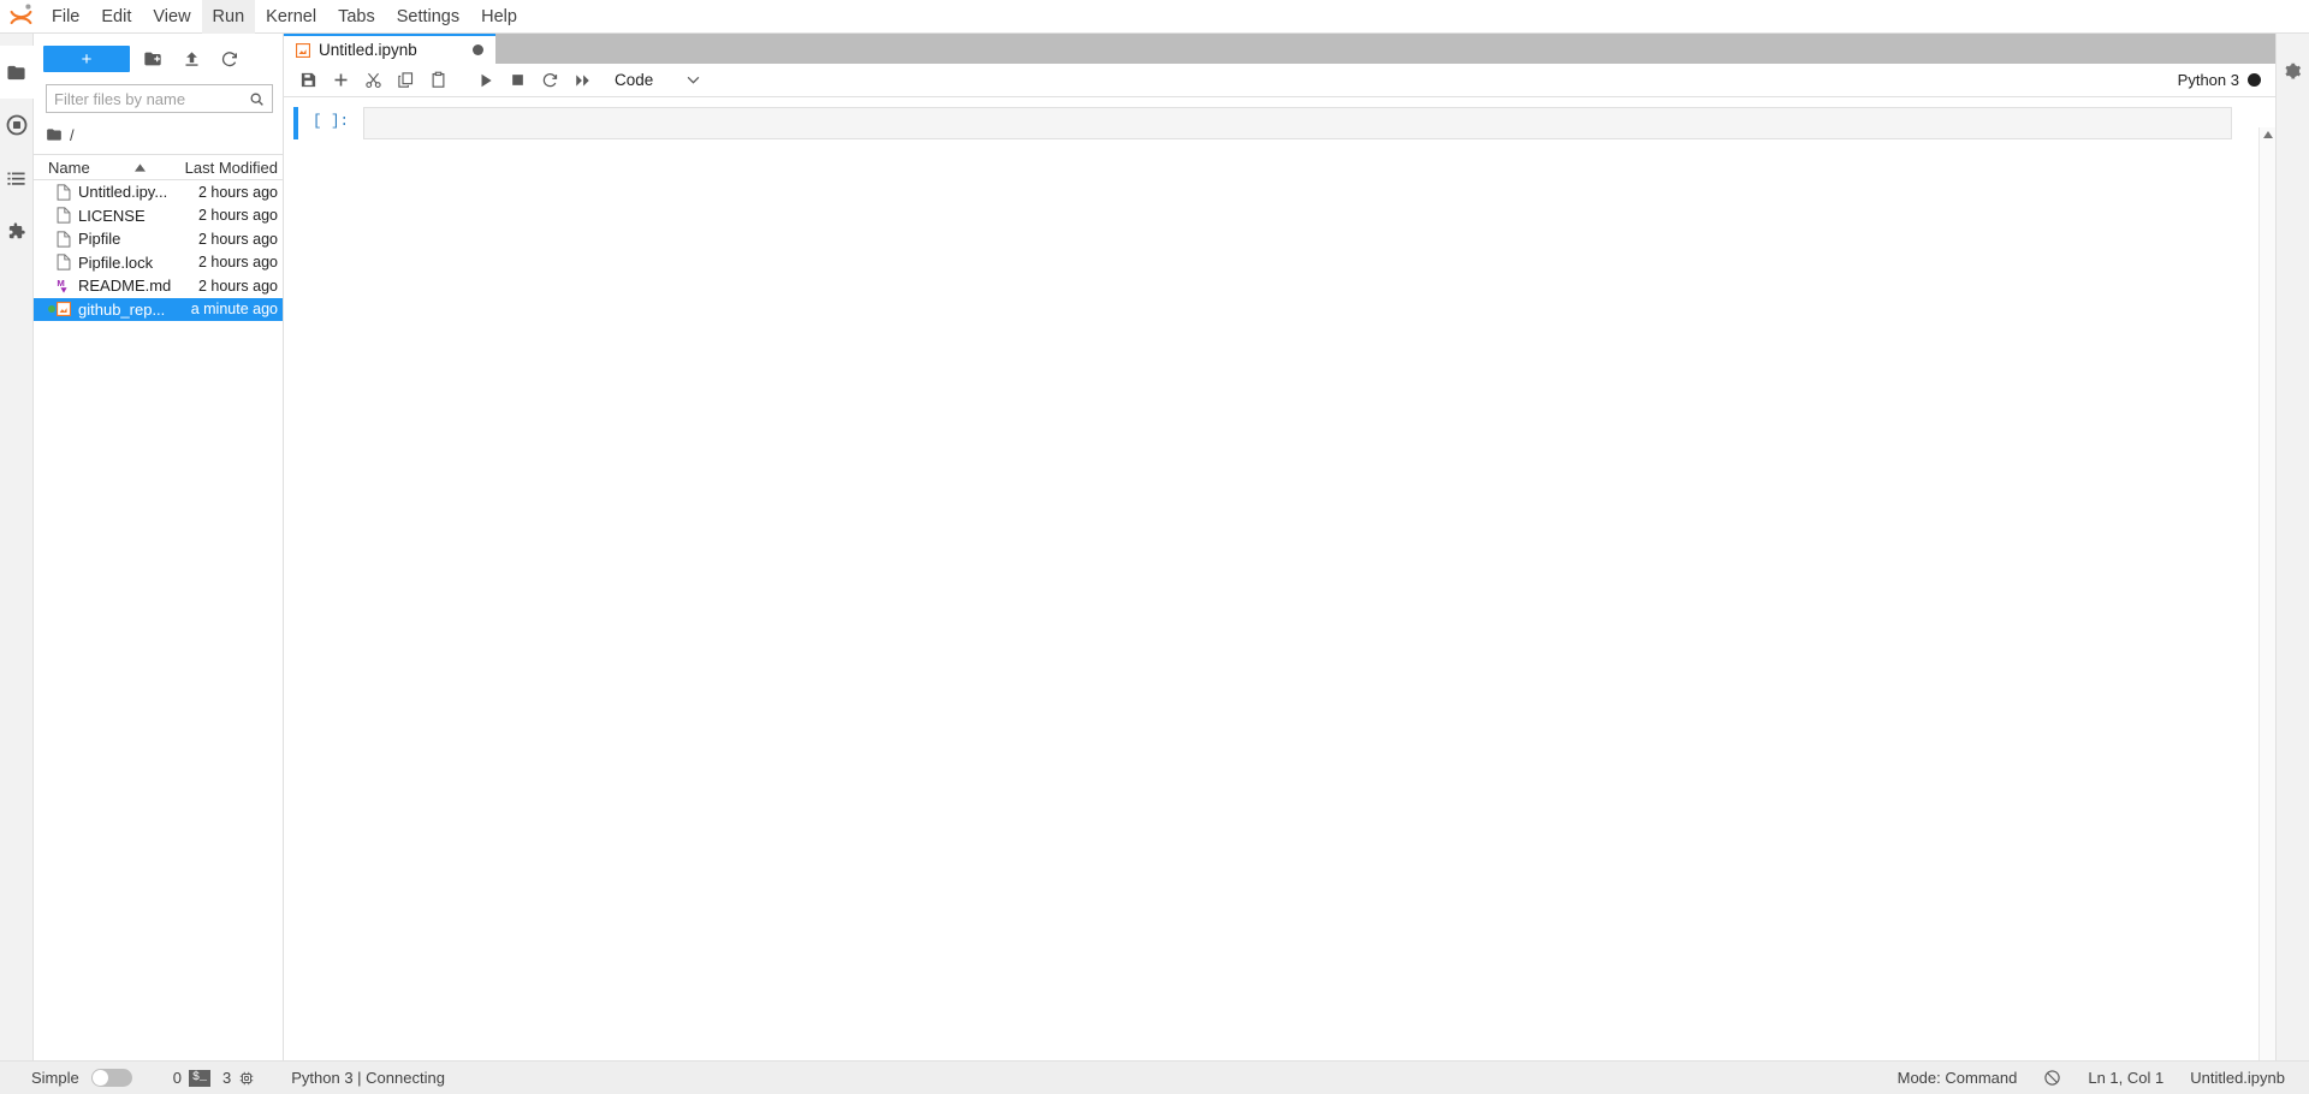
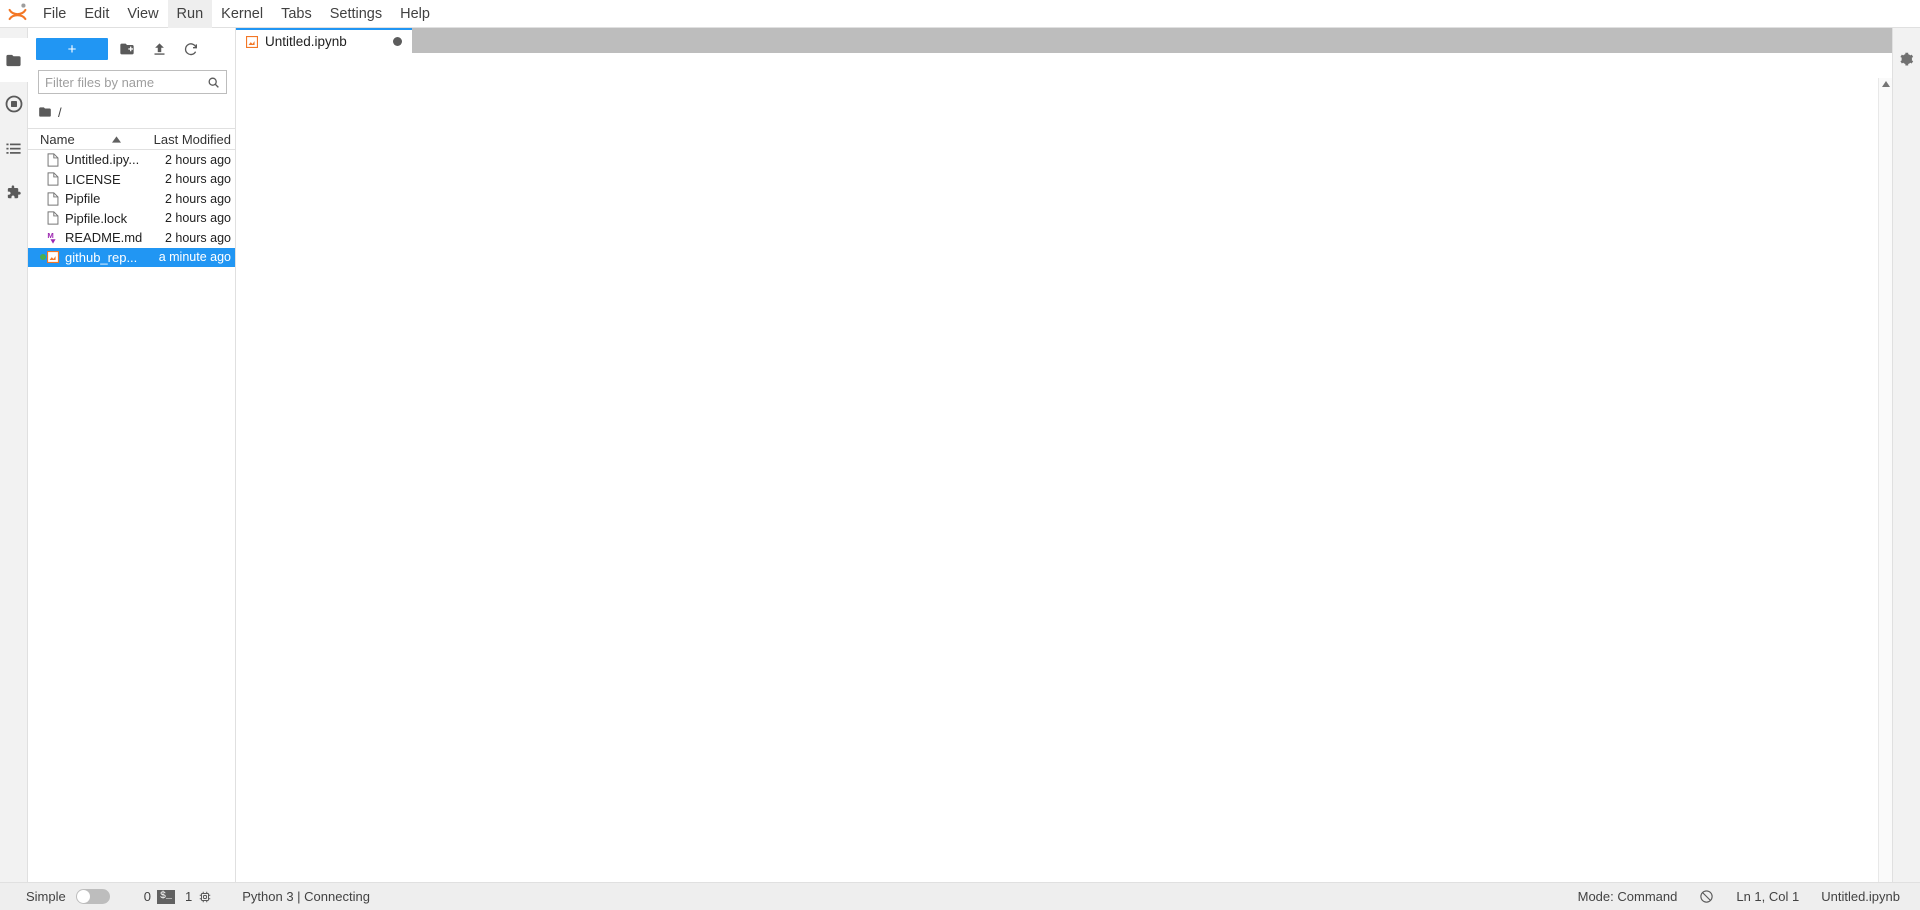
  File
  Edit
  View
  Run
  Kernel
  Tabs
  Settings
  Help
  +
  Filter files by name
  /
  Name
  Last Modified
  Untitled.ipy...
  2 hours ago
  LICENSE
  2 hours ago
  Pipfile
  2 hours ago
  Pipfile.lock
  2 hours ago
  M
  README.md
  2 hours ago
  github_rep...
  a minute ago
  Untitled.ipynb
- Code
- Python 3
- [ ]:
  Simple
  0
  $_
- 3
+ 1
  Python 3 | Connecting
  Mode: Command
  Ln 1, Col 1
  Untitled.ipynb
